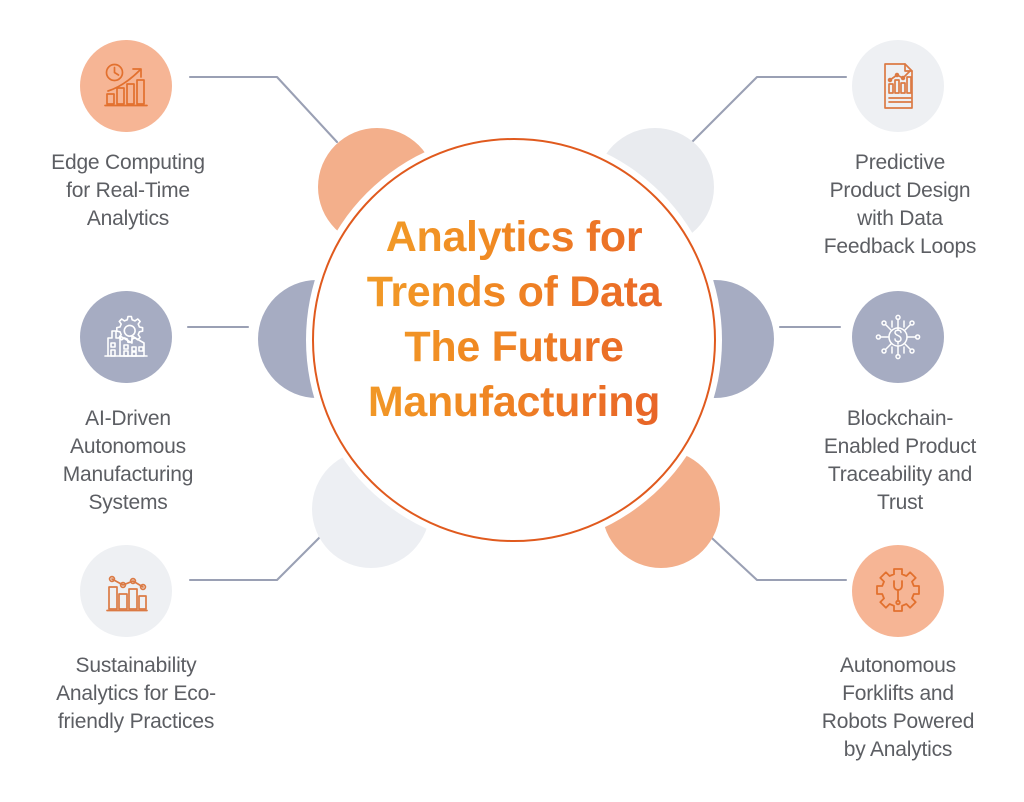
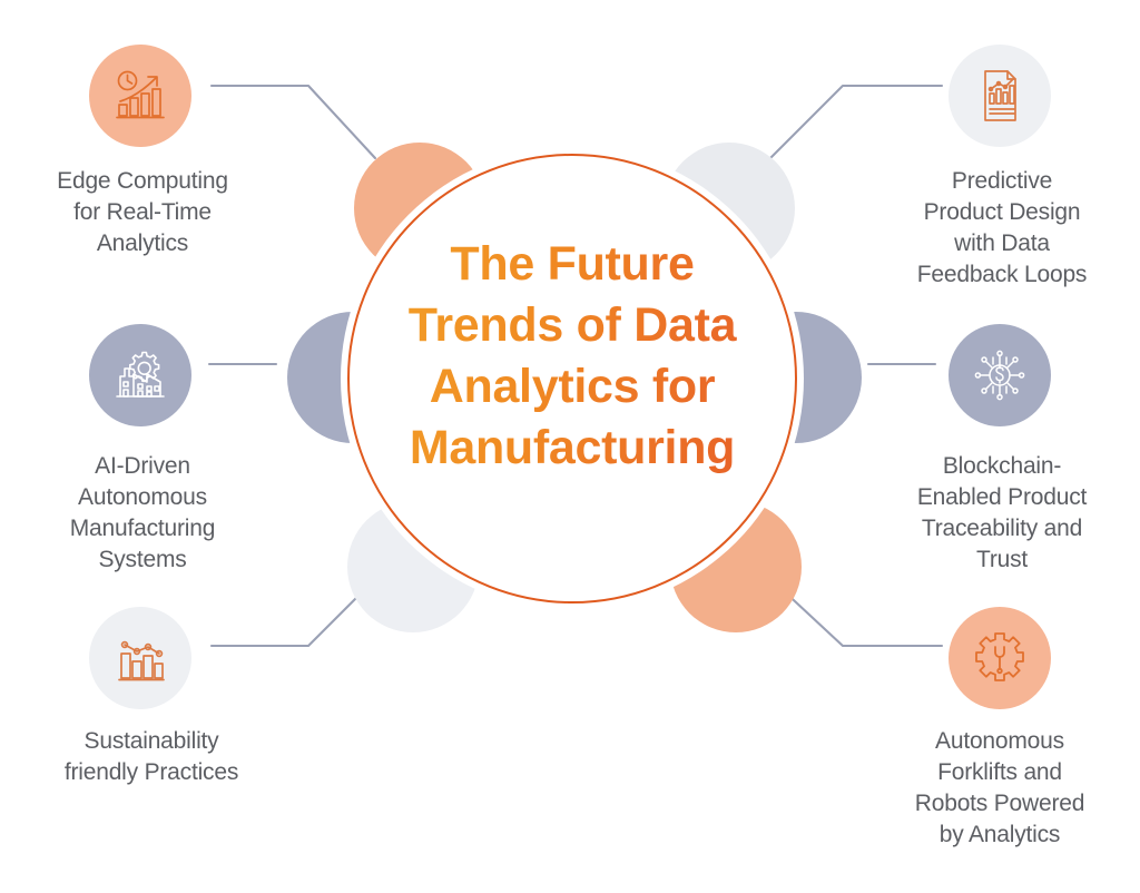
- Analytics for
+ The Future
  Trends of Data
- The Future
+ Analytics for
  Manufacturing
  Edge Computing
  for Real-Time
  Analytics
  AI-Driven
  Autonomous
  Manufacturing
  Systems
  Sustainability
- Analytics for Eco-
  friendly Practices
  Predictive
  Product Design
  with Data
  Feedback Loops
  Blockchain-
  Enabled Product
  Traceability and
  Trust
  Autonomous
  Forklifts and
  Robots Powered
  by Analytics
